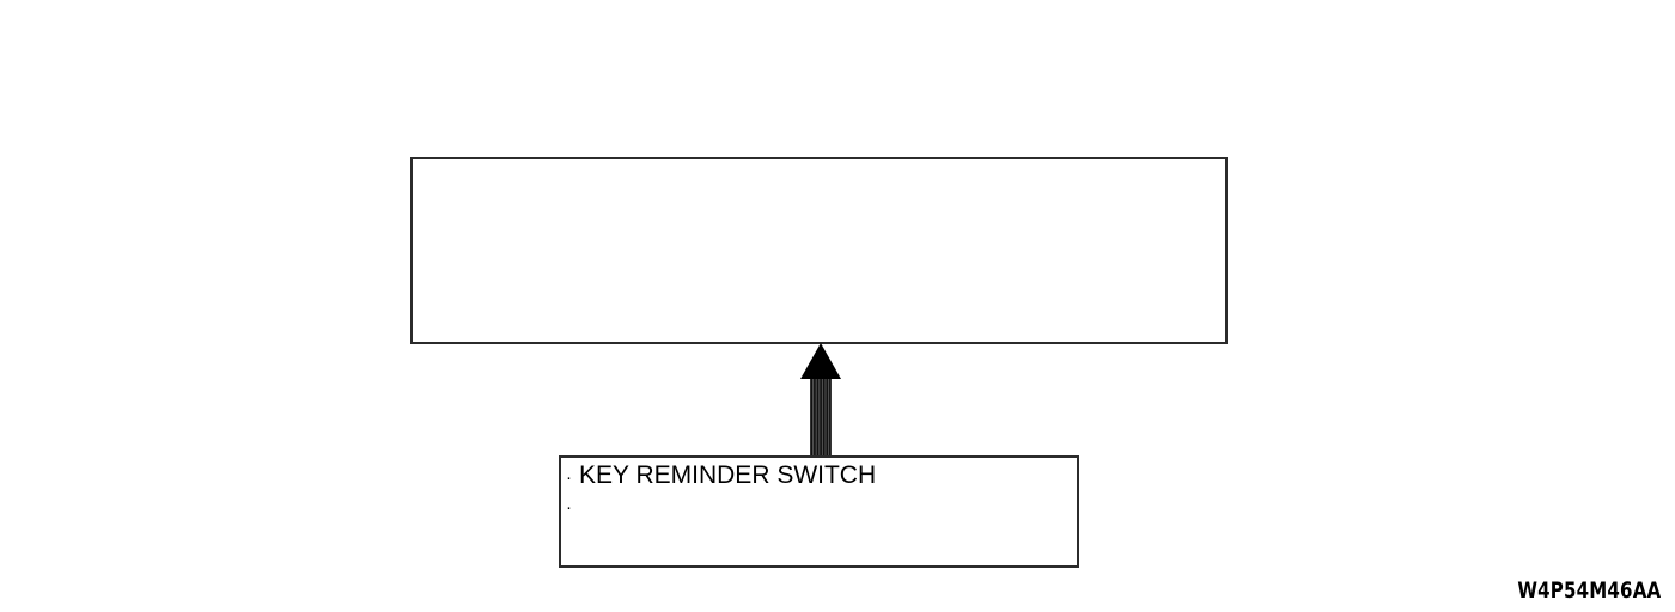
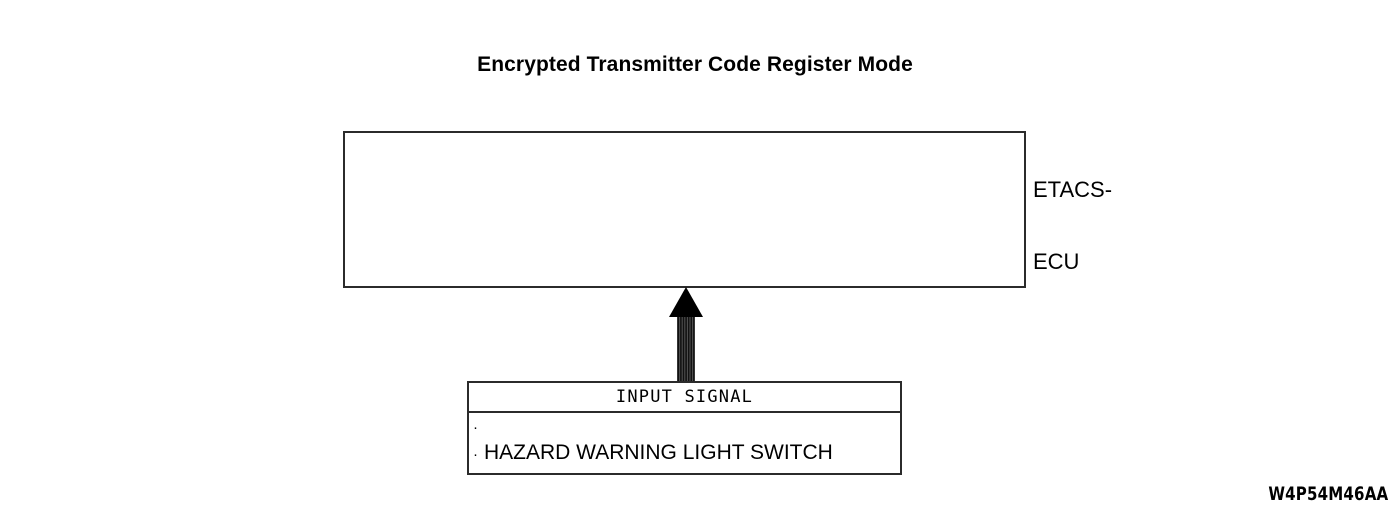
+ Encrypted Transmitter Code Register Mode
+ ETACS-
+ ECU
+ INPUT SIGNAL
  ·
- KEY REMINDER SWITCH
  ·
+ HAZARD WARNING LIGHT SWITCH
  W4P54M46AA
